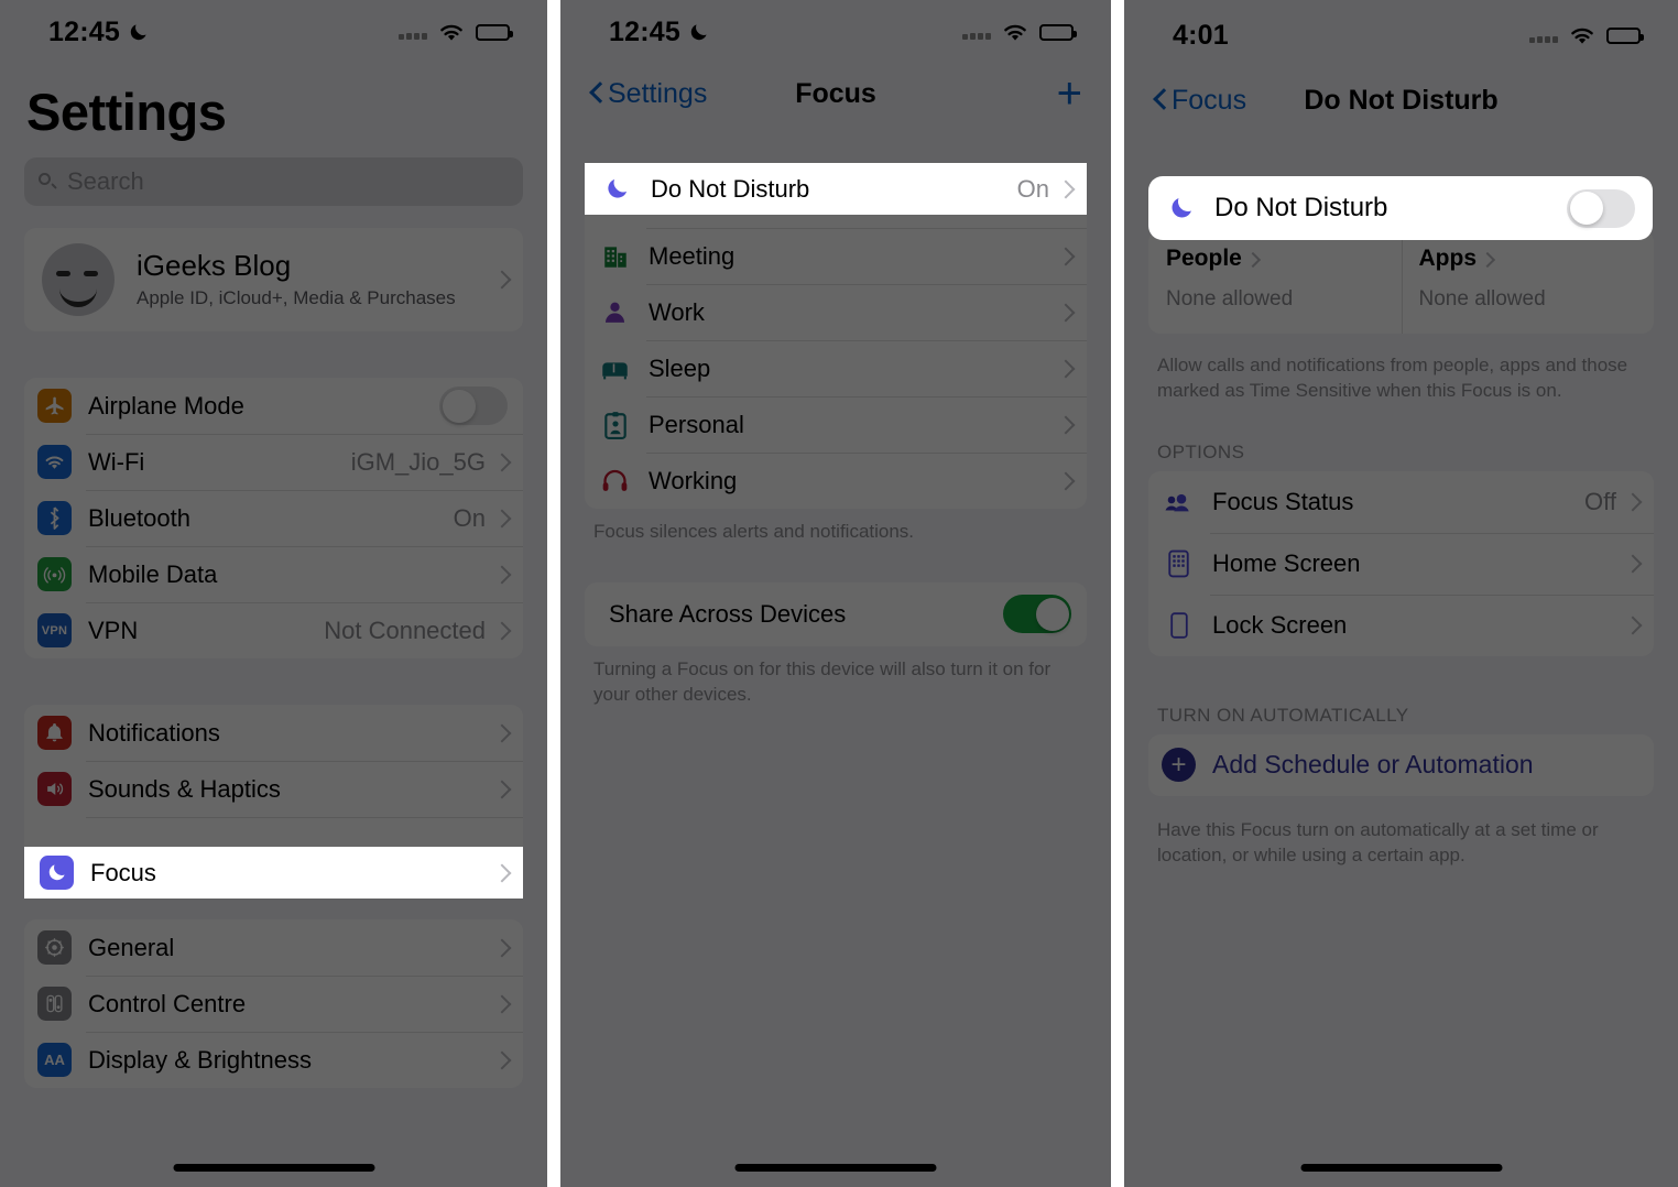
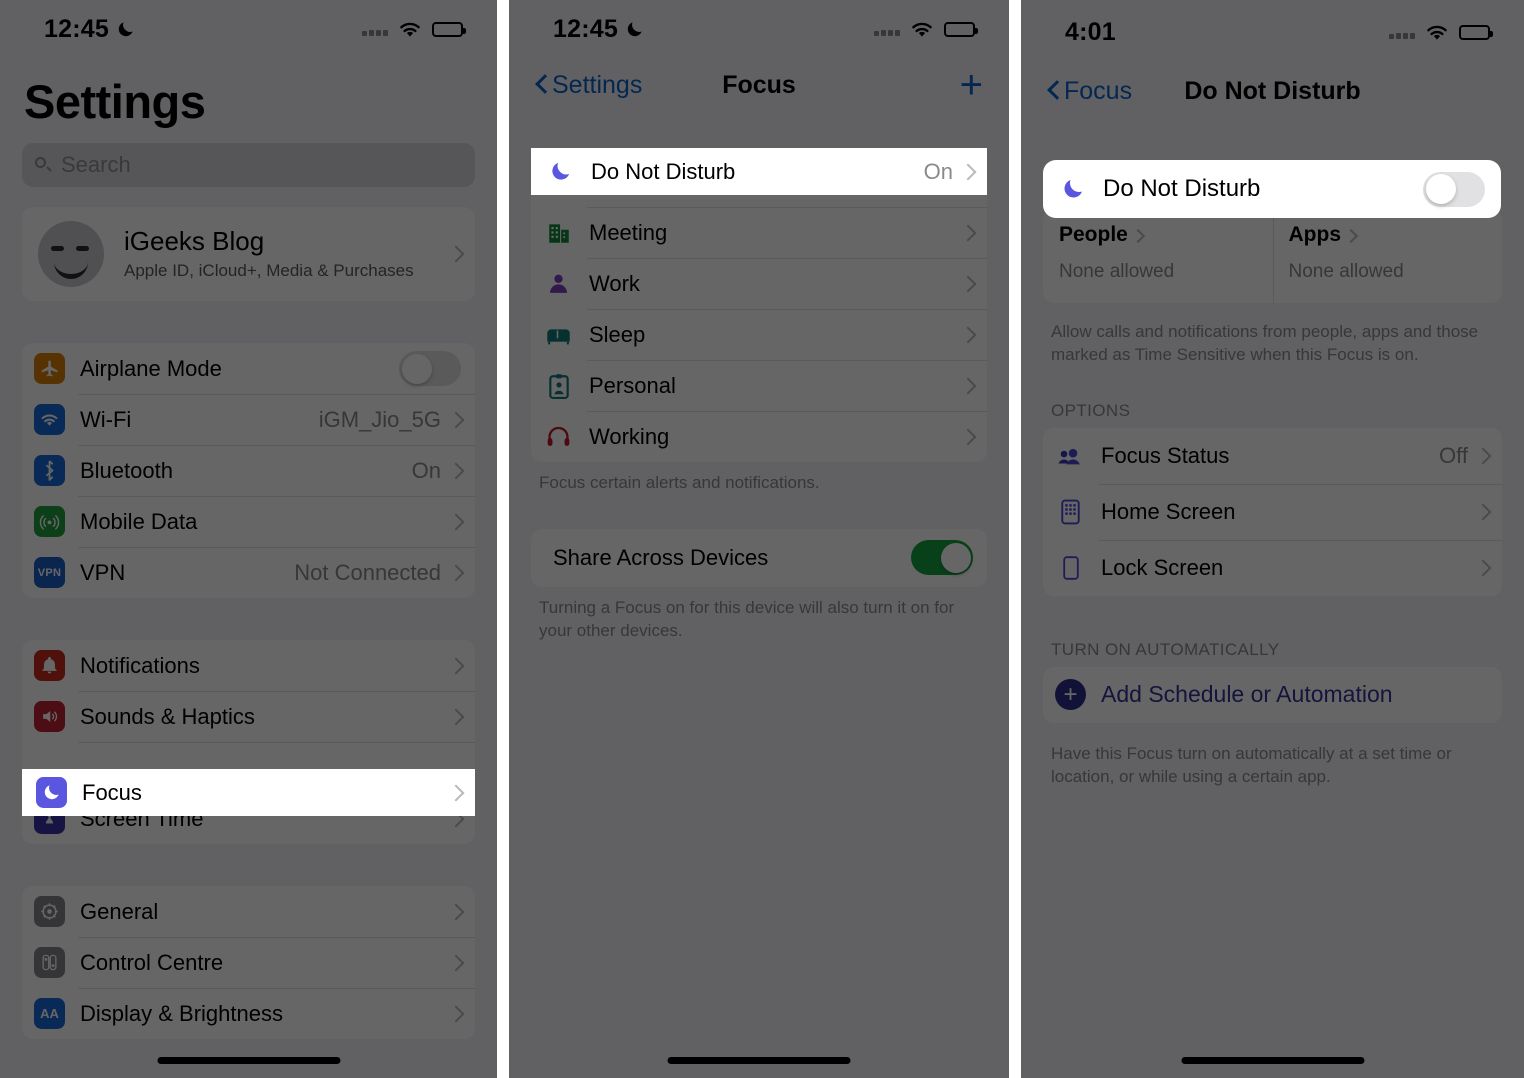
  12:45
  Settings
  Search
  iGeeks Blog
  Apple ID, iCloud+, Media & Purchases
  Airplane Mode
  Wi-Fi
  iGM_Jio_5G
  Bluetooth
  On
  Mobile Data
  VPN
  VPN
  Not Connected
  Notifications
  Sounds & Haptics
+ Screen Time
  General
  Control Centre
  AA
  Display & Brightness
  Focus
  12:45
  Settings
  Focus
  +
  Meeting
  Work
  Sleep
  Personal
  Working
- Focus silences alerts and notifications.
+ Focus certain alerts and notifications.
  Share Across Devices
  Turning a Focus on for this device will also turn it on for your other devices.
  Do Not Disturb
  On
  4:01
  Focus
  Do Not Disturb
  People
  None allowed
  Apps
  None allowed
  Allow calls and notifications from people, apps and those marked as Time Sensitive when this Focus is on.
  OPTIONS
  Focus Status
  Off
  Home Screen
  Lock Screen
  TURN ON AUTOMATICALLY
  +
  Add Schedule or Automation
  Have this Focus turn on automatically at a set time or location, or while using a certain app.
  Do Not Disturb
